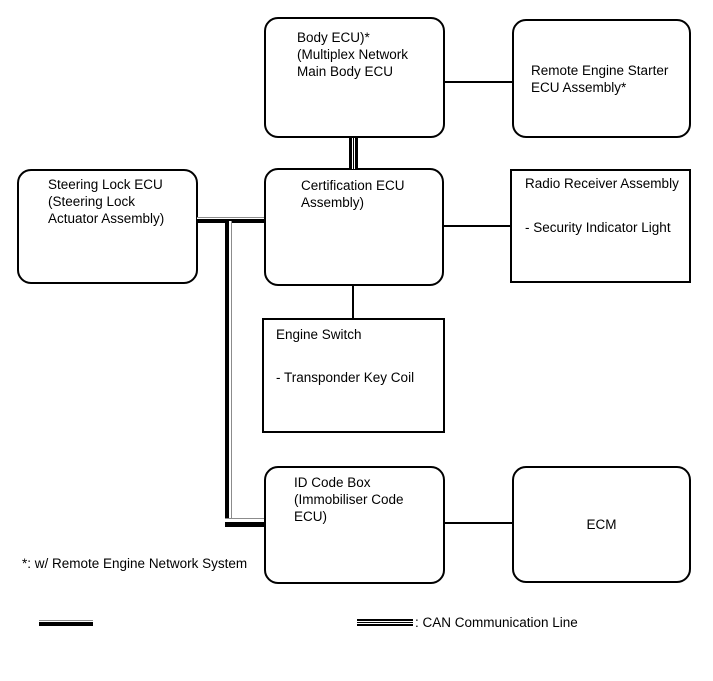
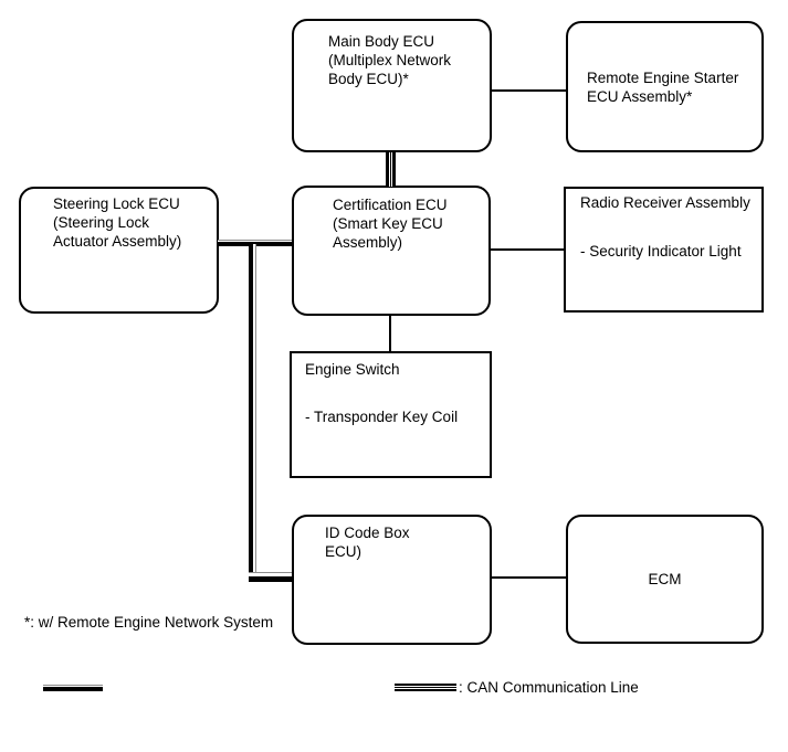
- Body ECU)*
+ Main Body ECU
  (Multiplex Network
- Main Body ECU
+ Body ECU)*
  Remote Engine Starter
  ECU Assembly*
  Steering Lock ECU
  (Steering Lock
  Actuator Assembly)
  Certification ECU
+ (Smart Key ECU
  Assembly)
  Radio Receiver Assembly
  - Security Indicator Light
  Engine Switch
  - Transponder Key Coil
  ID Code Box
- (Immobiliser Code
  ECU)
  ECM
  *: w/ Remote Engine Network System
  : CAN Communication Line
